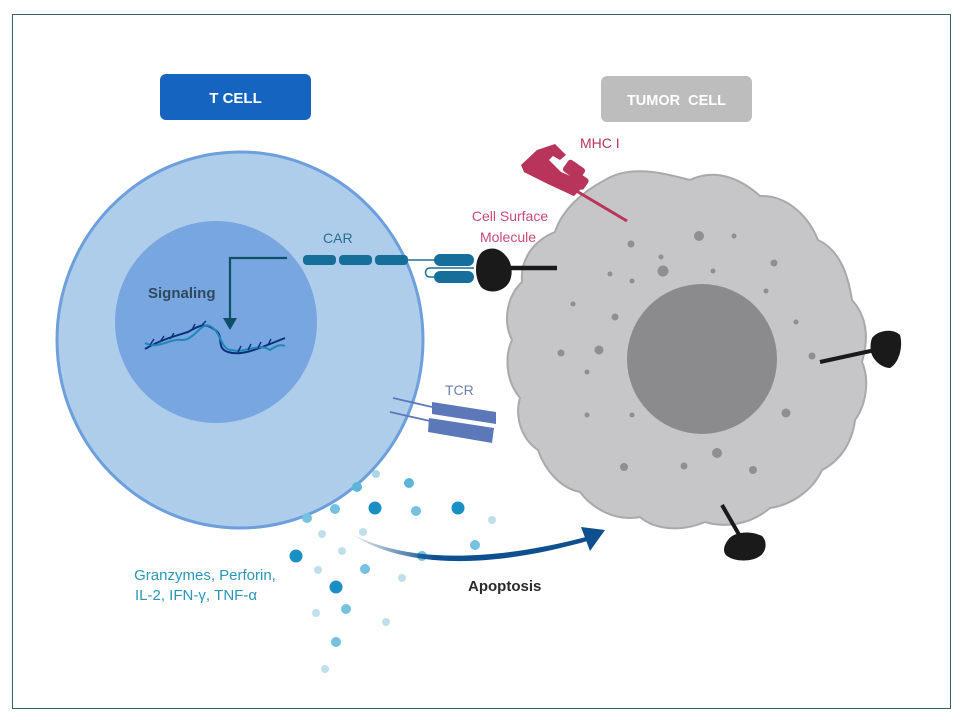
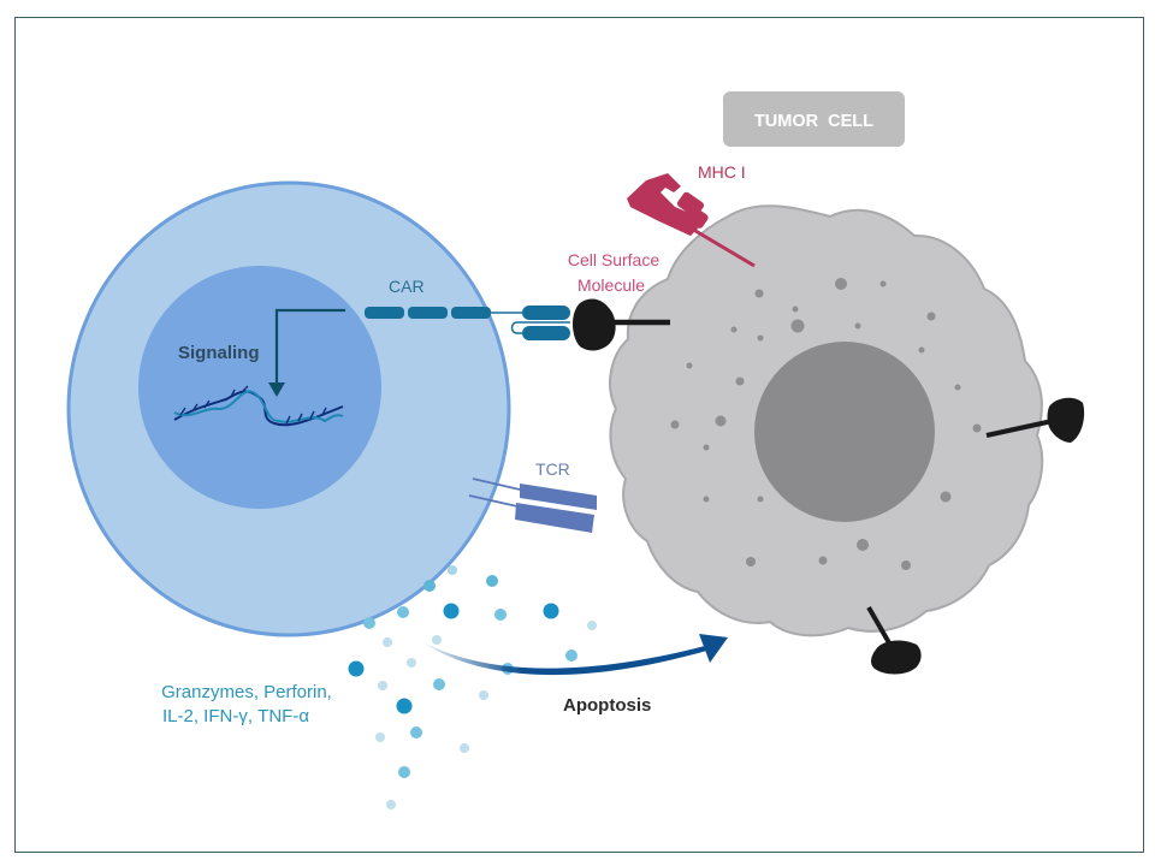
- T CELL
  TUMOR CELL
  MHC I
  Signaling
  CAR
  Cell Surface
  Molecule
  TCR
  Apoptosis
  Granzymes, Perforin,
  IL-2, IFN-γ, TNF-α
